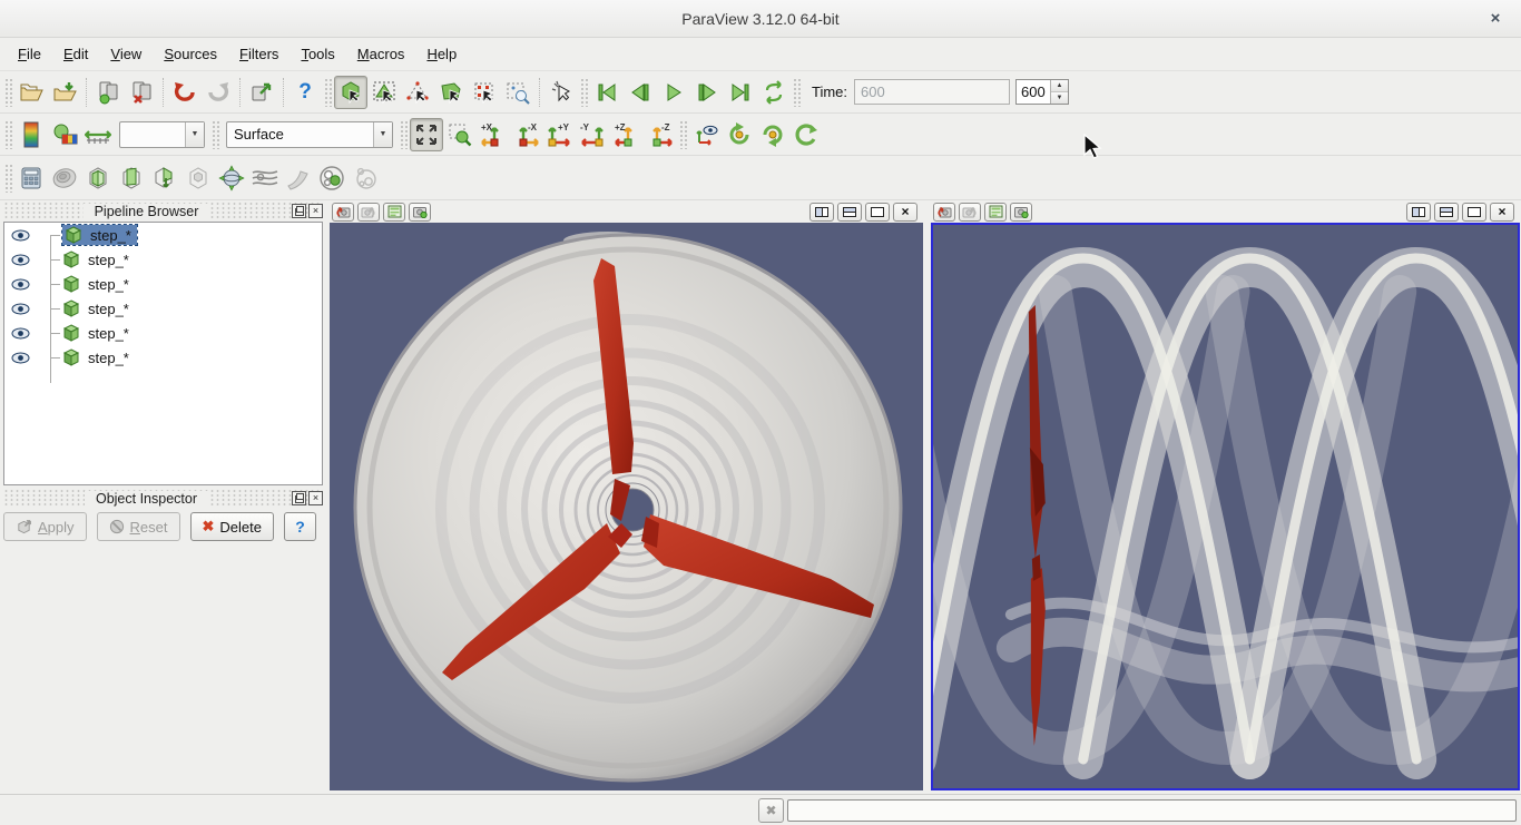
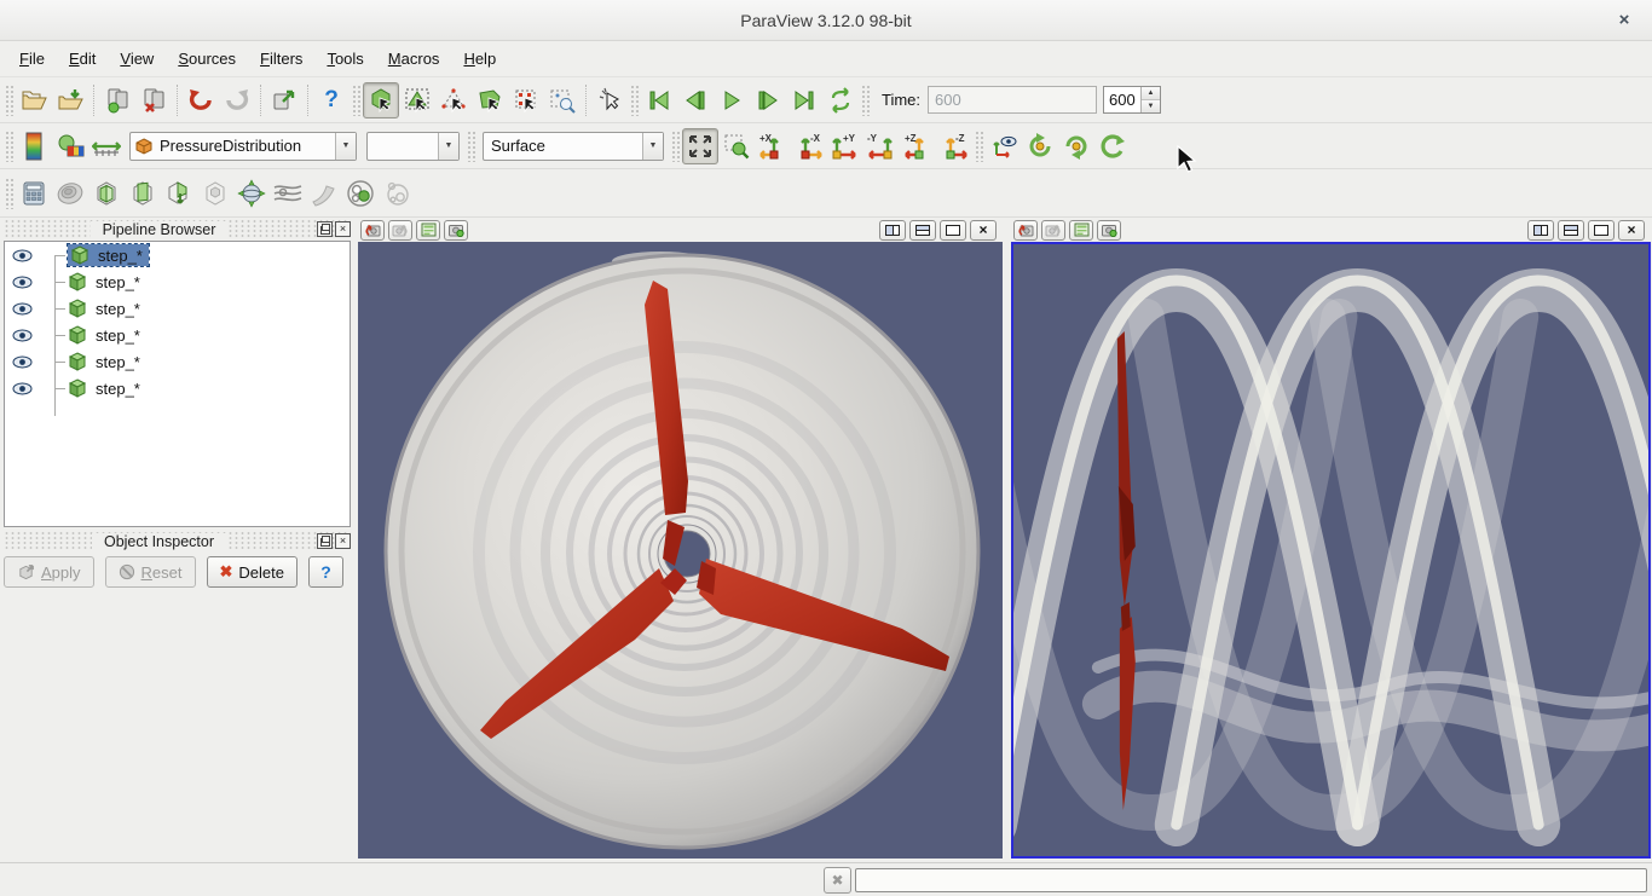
- ParaView 3.12.0 64-bit
+ ParaView 3.12.0 98-bit
  ×
  File
  Edit
  View
  Sources
  Filters
  Tools
  Macros
  Help
  ?
  Time:
  600
  600
+ PressureDistribution
  Surface
  +X
  -X
  +Y
  -Y
  +Z
  -Z
  Pipeline Browser
  ×
  step_*
  step_*
  step_*
  step_*
  step_*
  step_*
  Object Inspector
  ×
  Apply
  Reset
  ✖
  Delete
  ?
  ×
  ×
  ✖
